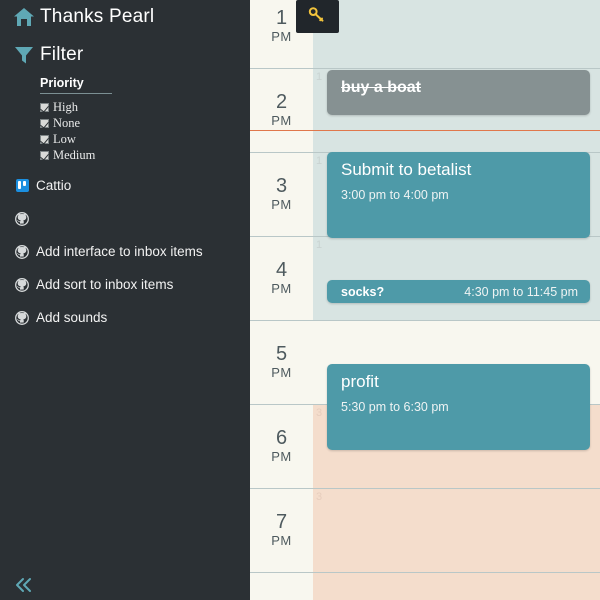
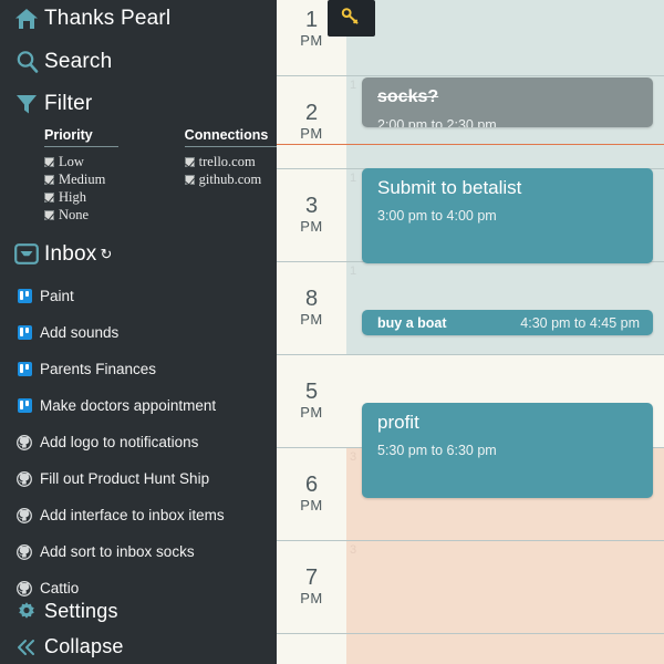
  Thanks Pearl
+ Search
  Filter
  Priority
- High
+ Low
- None
+ Medium
- Low
+ High
- Medium
+ None
+ Connections
+ trello.com
+ github.com
+ Inbox
+ ↻
+ Paint
- Cattio
+ Add sounds
+ Parents Finances
+ Make doctors appointment
+ Add logo to notifications
+ Fill out Product Hunt Ship
  Add interface to inbox items
- Add sort to inbox items
+ Add sort to inbox socks
- Add sounds
+ Cattio
+ Settings
+ Collapse
  1
  PM
  2
  PM
  3
  PM
- 4
+ 8
  PM
  5
  PM
  6
  PM
  7
  PM
- buy a boat
+ socks?
+ 2:00 pm to 2:30 pm
  Submit to betalist
  3:00 pm to 4:00 pm
- socks?
+ buy a boat
- 4:30 pm to 11:45 pm
+ 4:30 pm to 4:45 pm
  profit
  5:30 pm to 6:30 pm
